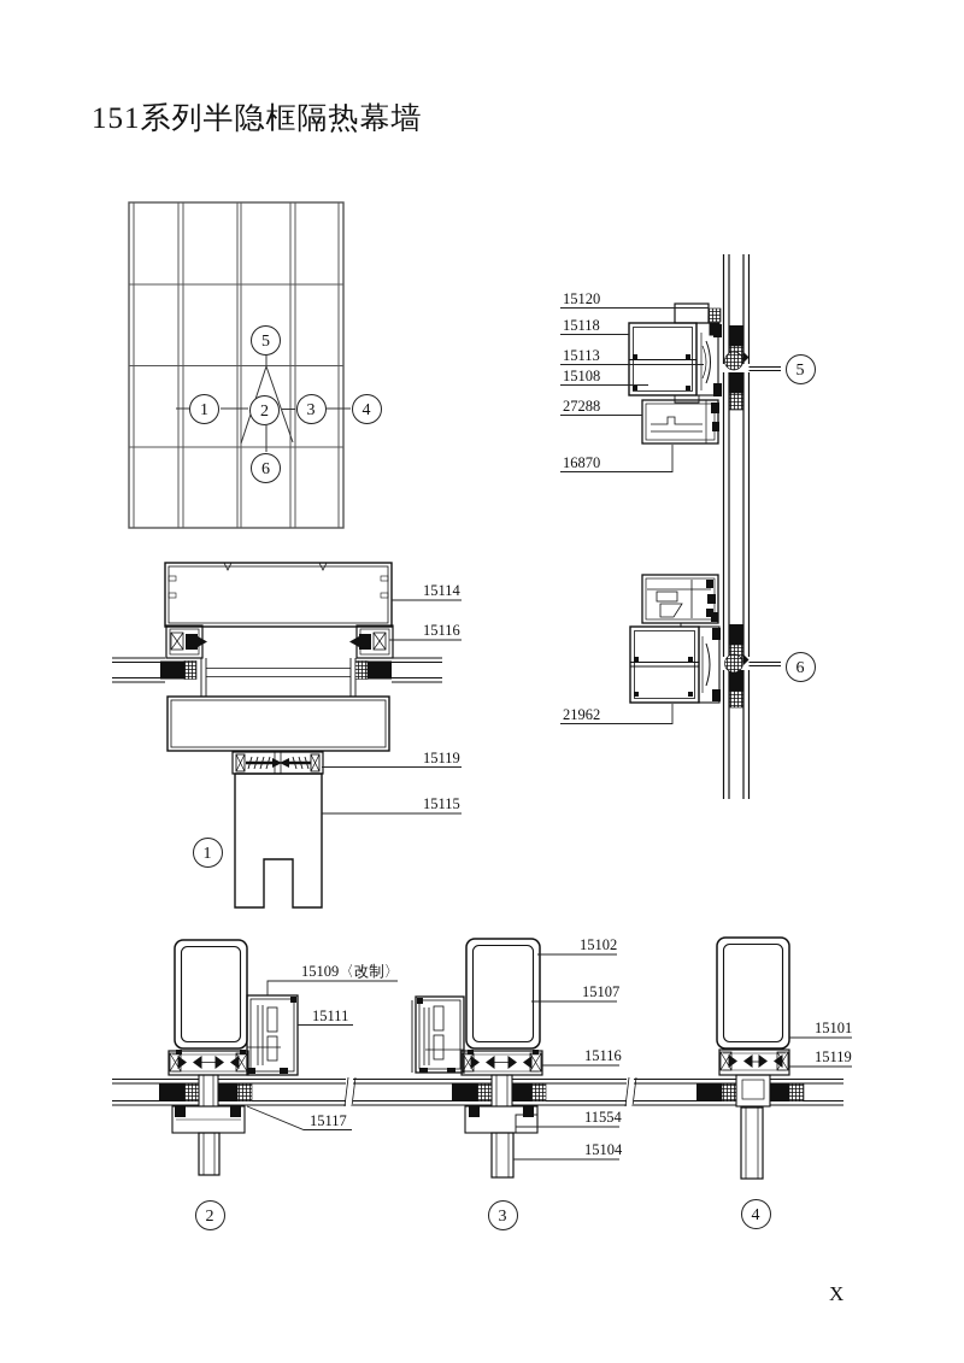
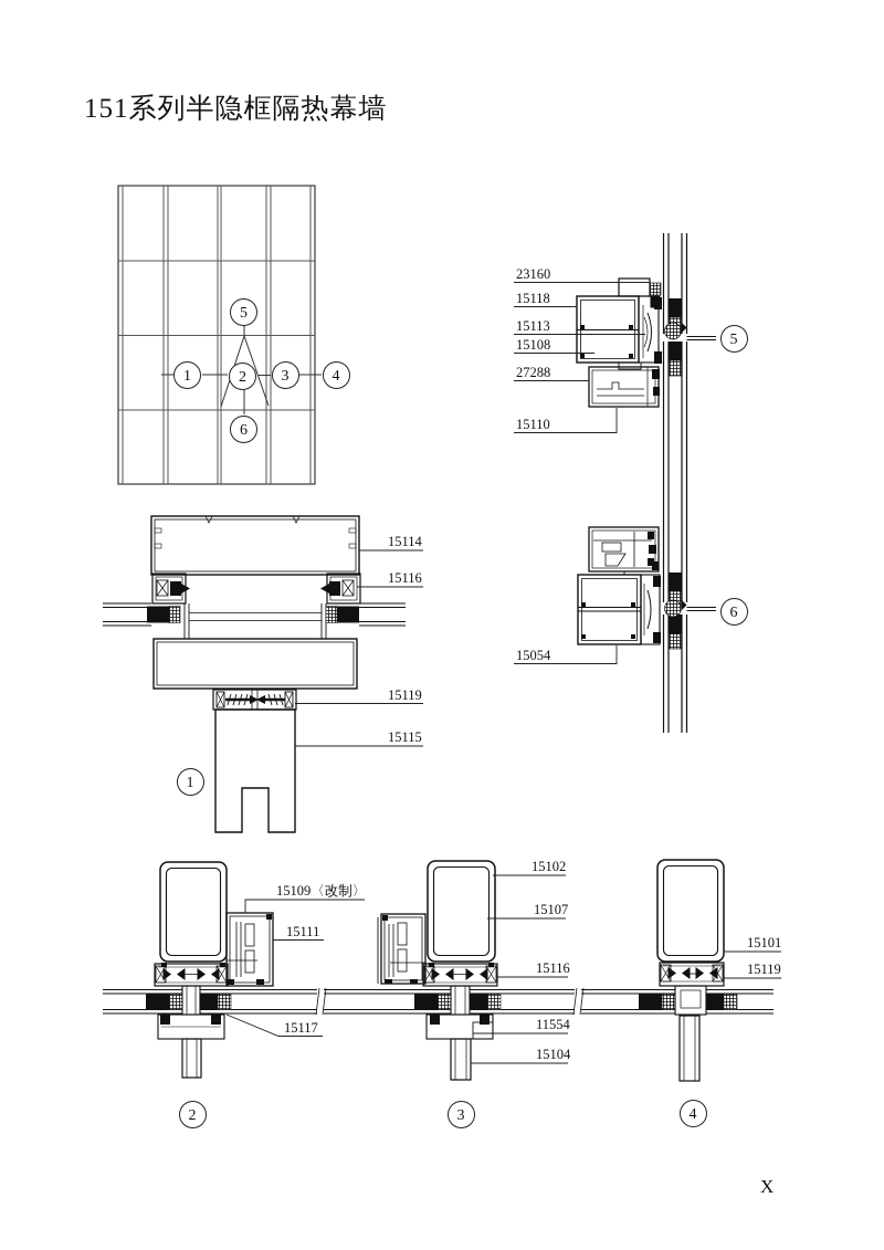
  151系列半隐框隔热幕墙
- 15120
+ 23160
  15118
  15113
  15108
  27288
- 16870
+ 15110
- 21962
+ 15054
  15114
  15116
  15119
  15115
  15109〈改制〉
  15111
  15117
  15102
  15107
  15116
  11554
  15104
  15101
  15119
  5
  1
  2
  3
  4
  6
  5
  6
  1
  2
  3
  4
  X
